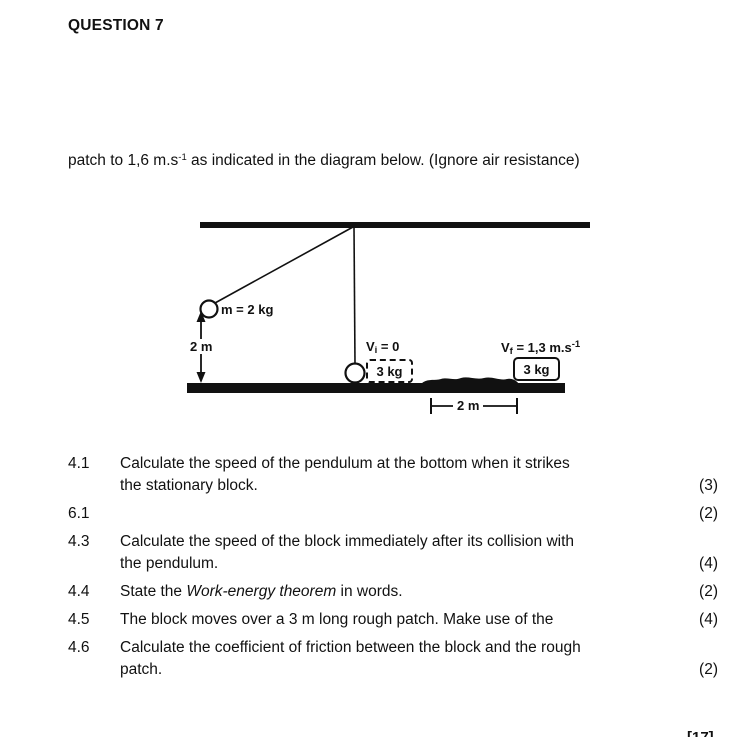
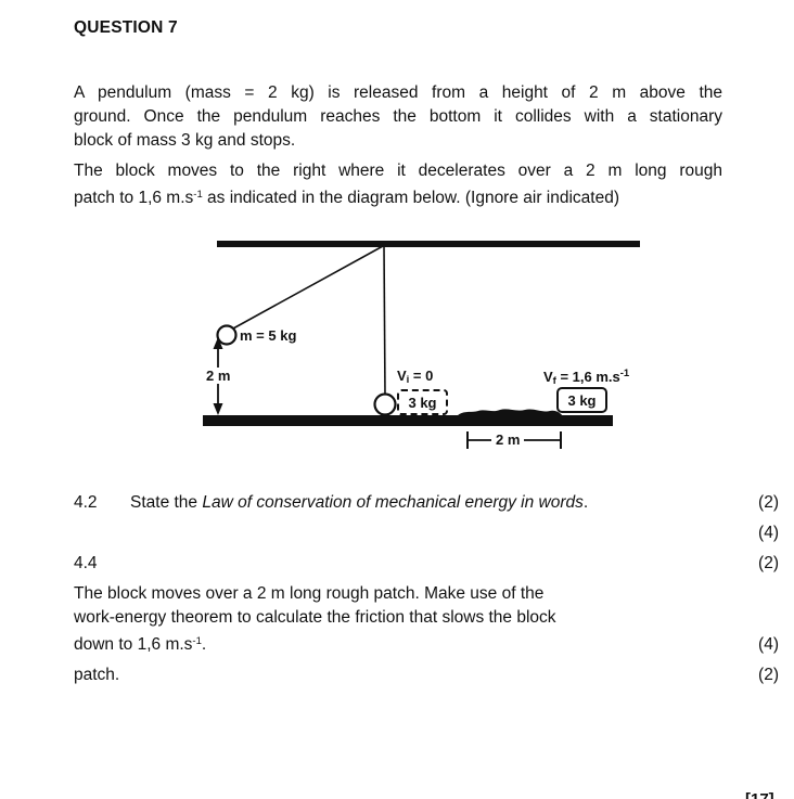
  QUESTION 7
+ A pendulum (mass = 2 kg) is released from a height of 2 m above the
+ ground. Once the pendulum reaches the bottom it collides with a stationary
+ block of mass 3 kg and stops.
+ The block moves to the right where it decelerates over a 2 m long rough
- patch to 1,6 m.s-1 as indicated in the diagram below. (Ignore air resistance)
+ patch to 1,6 m.s-1 as indicated in the diagram below. (Ignore air indicated)
- m = 2 kg
+ m = 5 kg
  2 m
  Vi = 0
  3 kg
- Vf = 1,3 m.s-1
+ Vf = 1,6 m.s-1
  3 kg
  2 m
- 4.1
- Calculate the speed of the pendulum at the bottom when it strikes
- the stationary block.
- (3)
- 6.1
+ 4.2
+ State the Law of conservation of mechanical energy in words.
  (2)
- 4.3
- Calculate the speed of the block immediately after its collision with
- the pendulum.
  (4)
  4.4
- State the Work-energy theorem in words.
  (2)
- 4.5
- The block moves over a 3 m long rough patch. Make use of the
+ The block moves over a 2 m long rough patch. Make use of the
+ work-energy theorem to calculate the friction that slows the block
+ down to 1,6 m.s-1.
  (4)
- 4.6
- Calculate the coefficient of friction between the block and the rough
  patch.
  (2)
